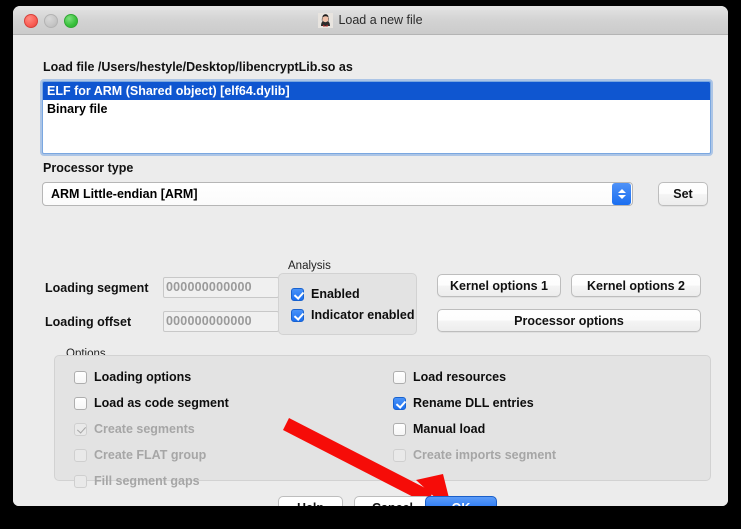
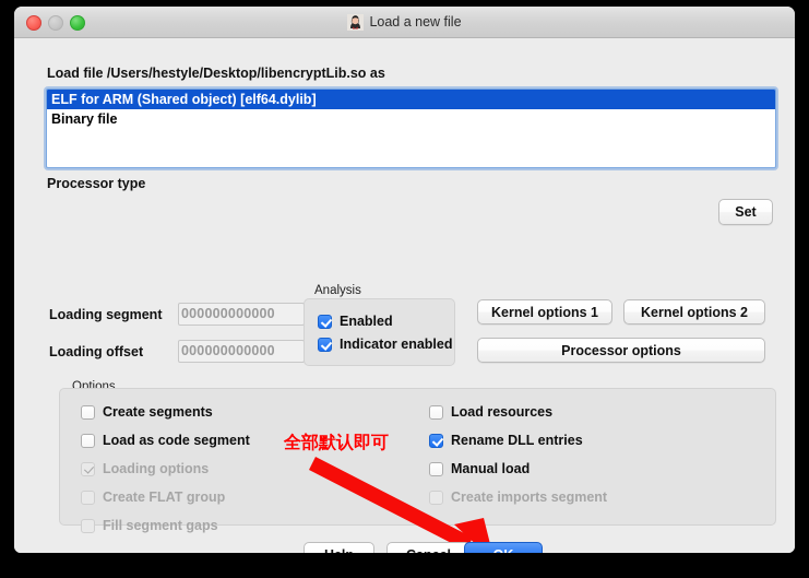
  Load a new file
  Load file /Users/hestyle/Desktop/libencryptLib.so as
  ELF for ARM (Shared object) [elf64.dylib]
  Binary file
  Processor type
- ARM Little-endian [ARM]
  Set
  Loading segment
  000000000000
  Loading offset
  000000000000
  Analysis
  Enabled
  Indicator enabled
  Kernel options 1
  Kernel options 2
  Processor options
  Options
- Loading options
+ Create segments
  Load as code segment
- Create segments
+ Loading options
  Create FLAT group
  Fill segment gaps
  Load resources
  Rename DLL entries
  Manual load
  Create imports segment
+ 全部默认即可
